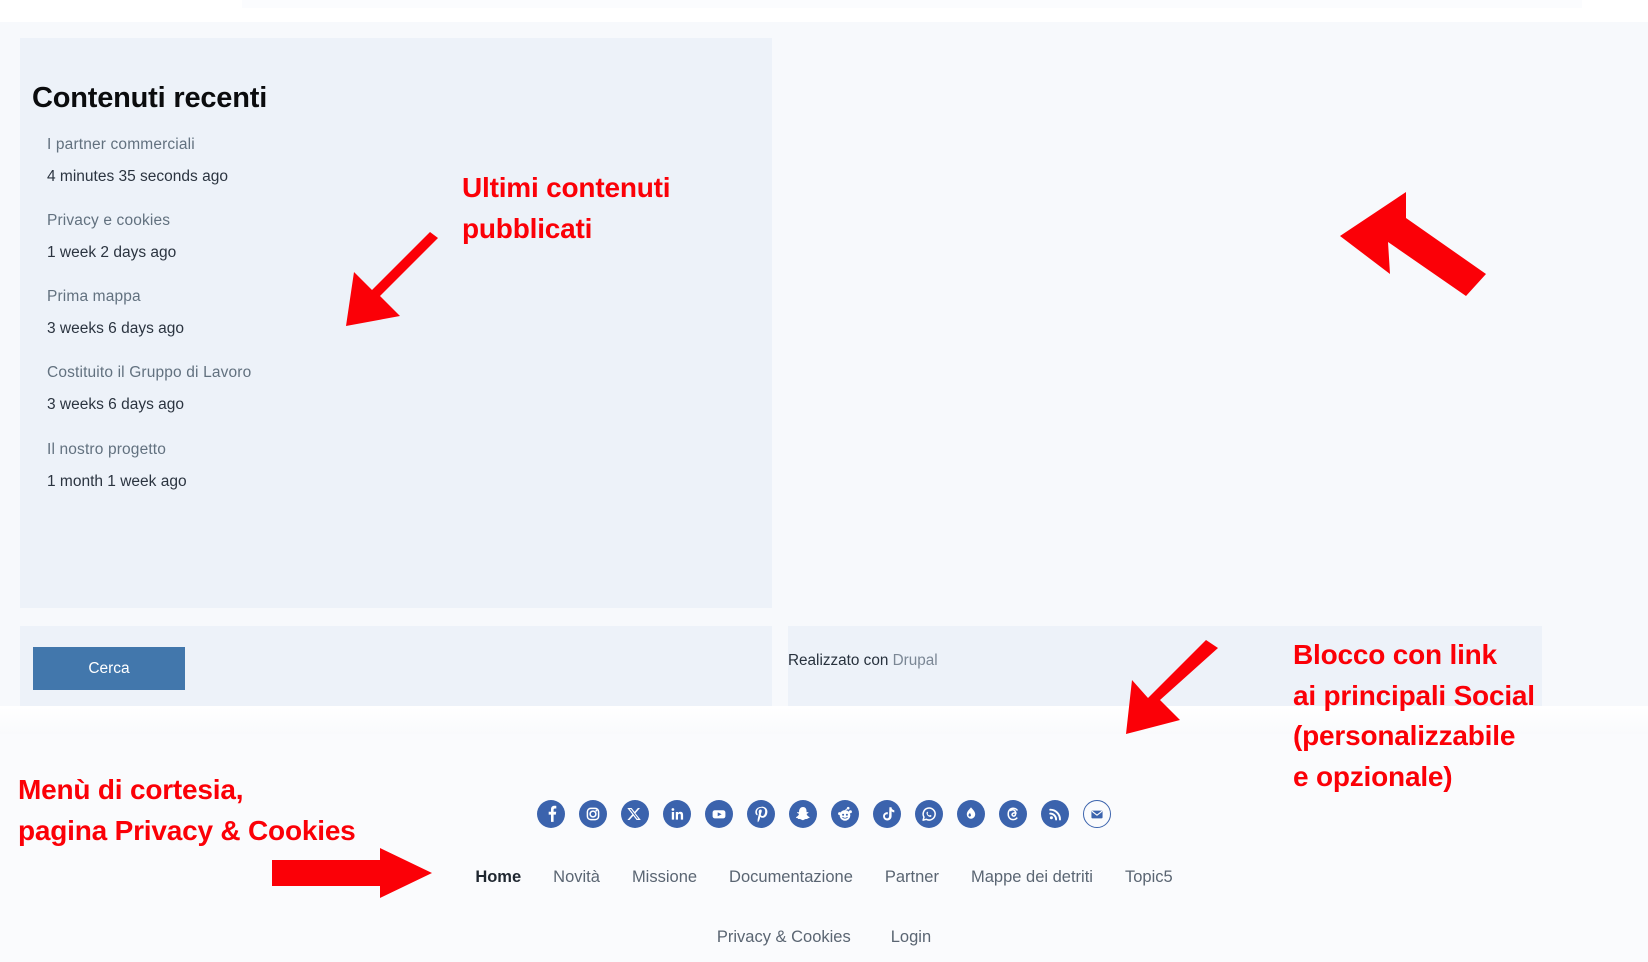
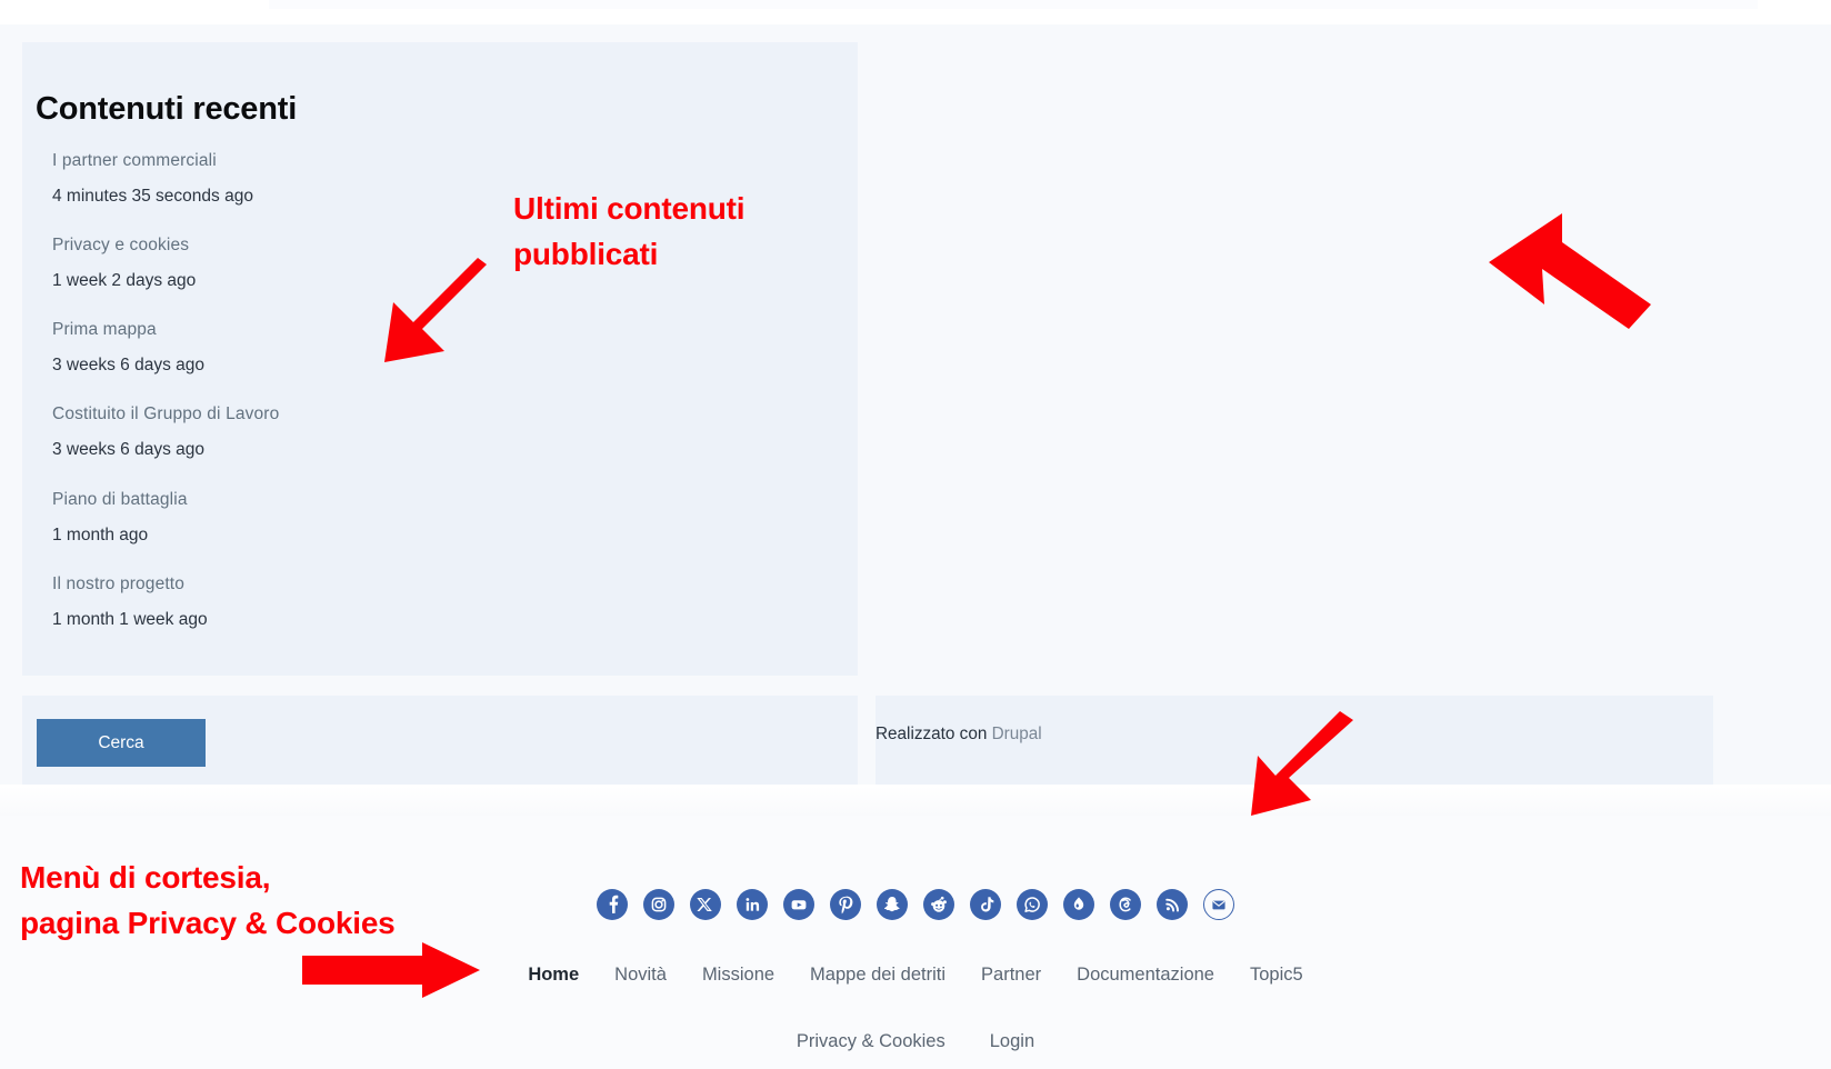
  Contenuti recenti
  I partner commerciali
  4 minutes 35 seconds ago
  Privacy e cookies
  1 week 2 days ago
  Prima mappa
  3 weeks 6 days ago
  Costituito il Gruppo di Lavoro
  3 weeks 6 days ago
+ Piano di battaglia
+ 1 month ago
  Il nostro progetto
  1 month 1 week ago
  Cerca
  Realizzato con Drupal
  Home
  Novità
  Missione
- Documentazione
+ Mappe dei detriti
  Partner
- Mappe dei detriti
+ Documentazione
  Topic5
  Privacy & Cookies
  Login
  Ultimi contenuti
  pubblicati
- Blocco con link
- ai principali Social
- (personalizzabile
- e opzionale)
  Menù di cortesia,
  pagina Privacy & Cookies
